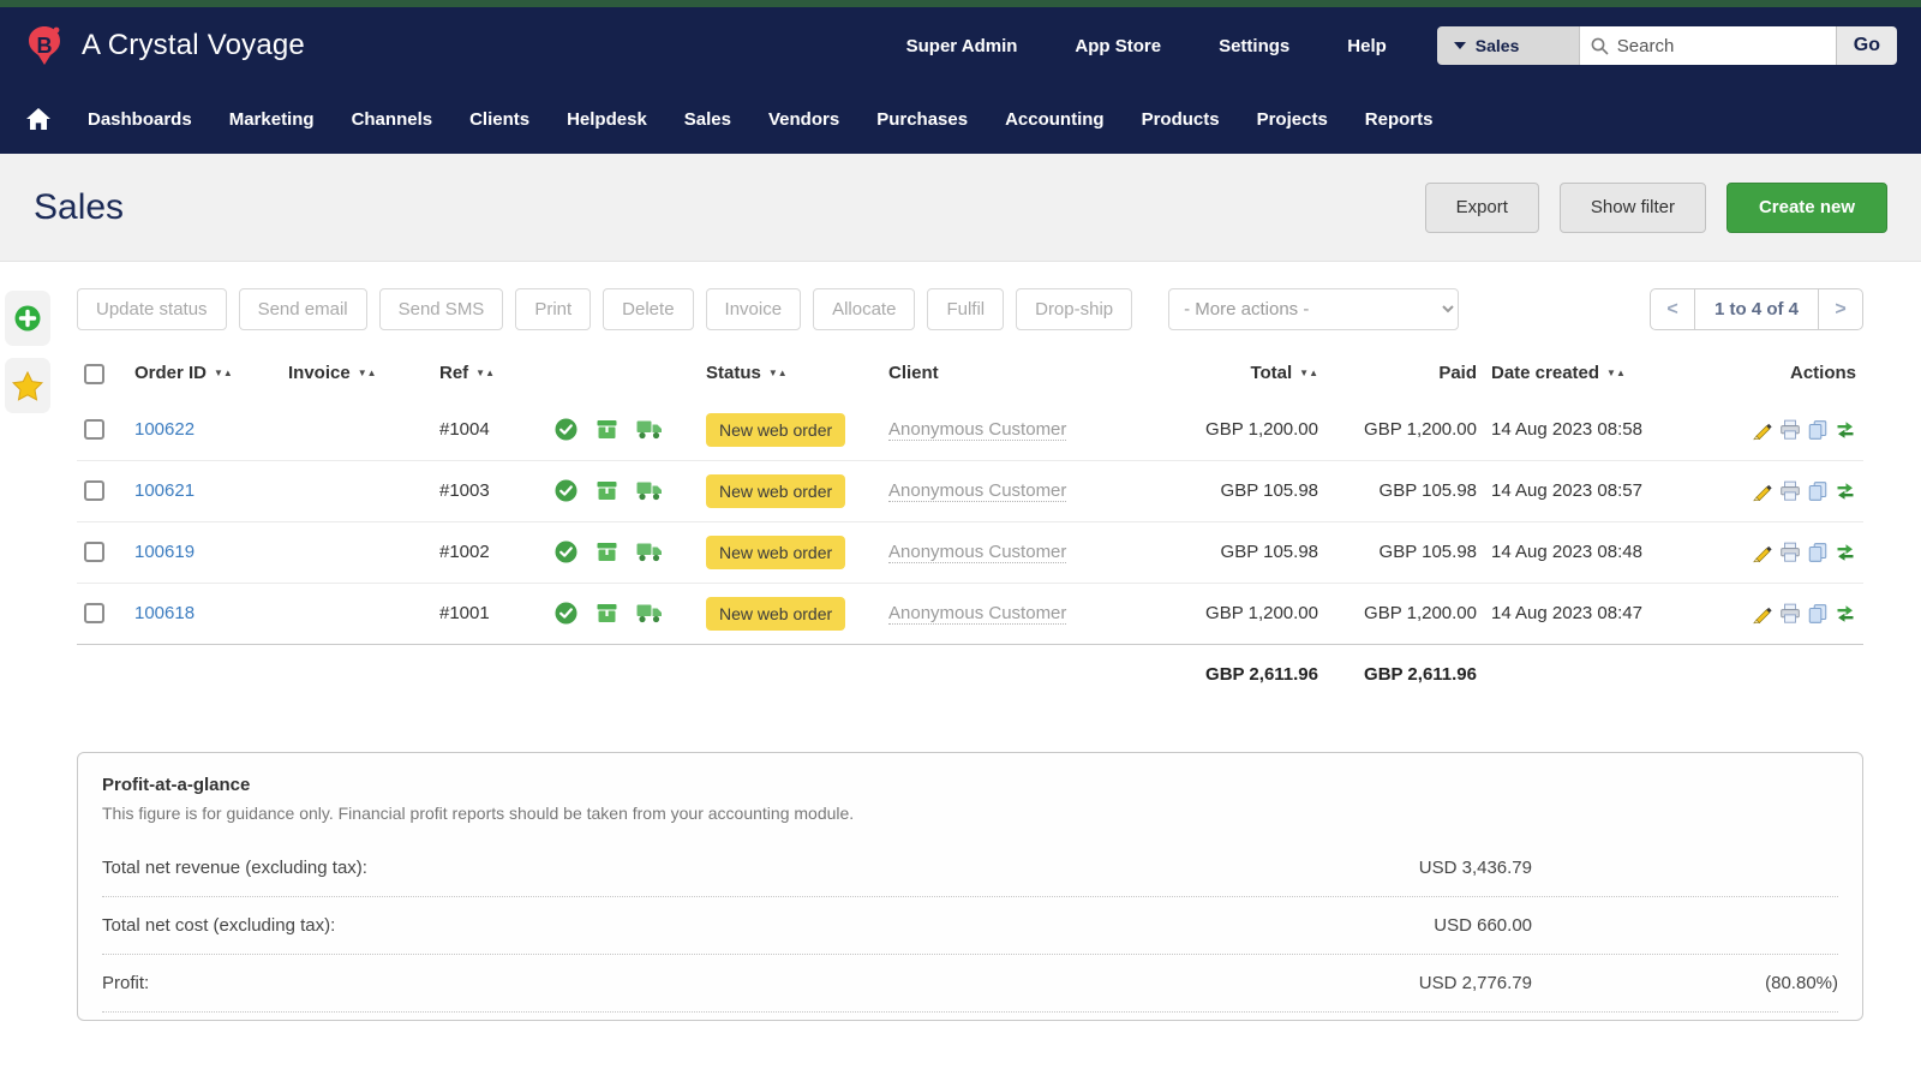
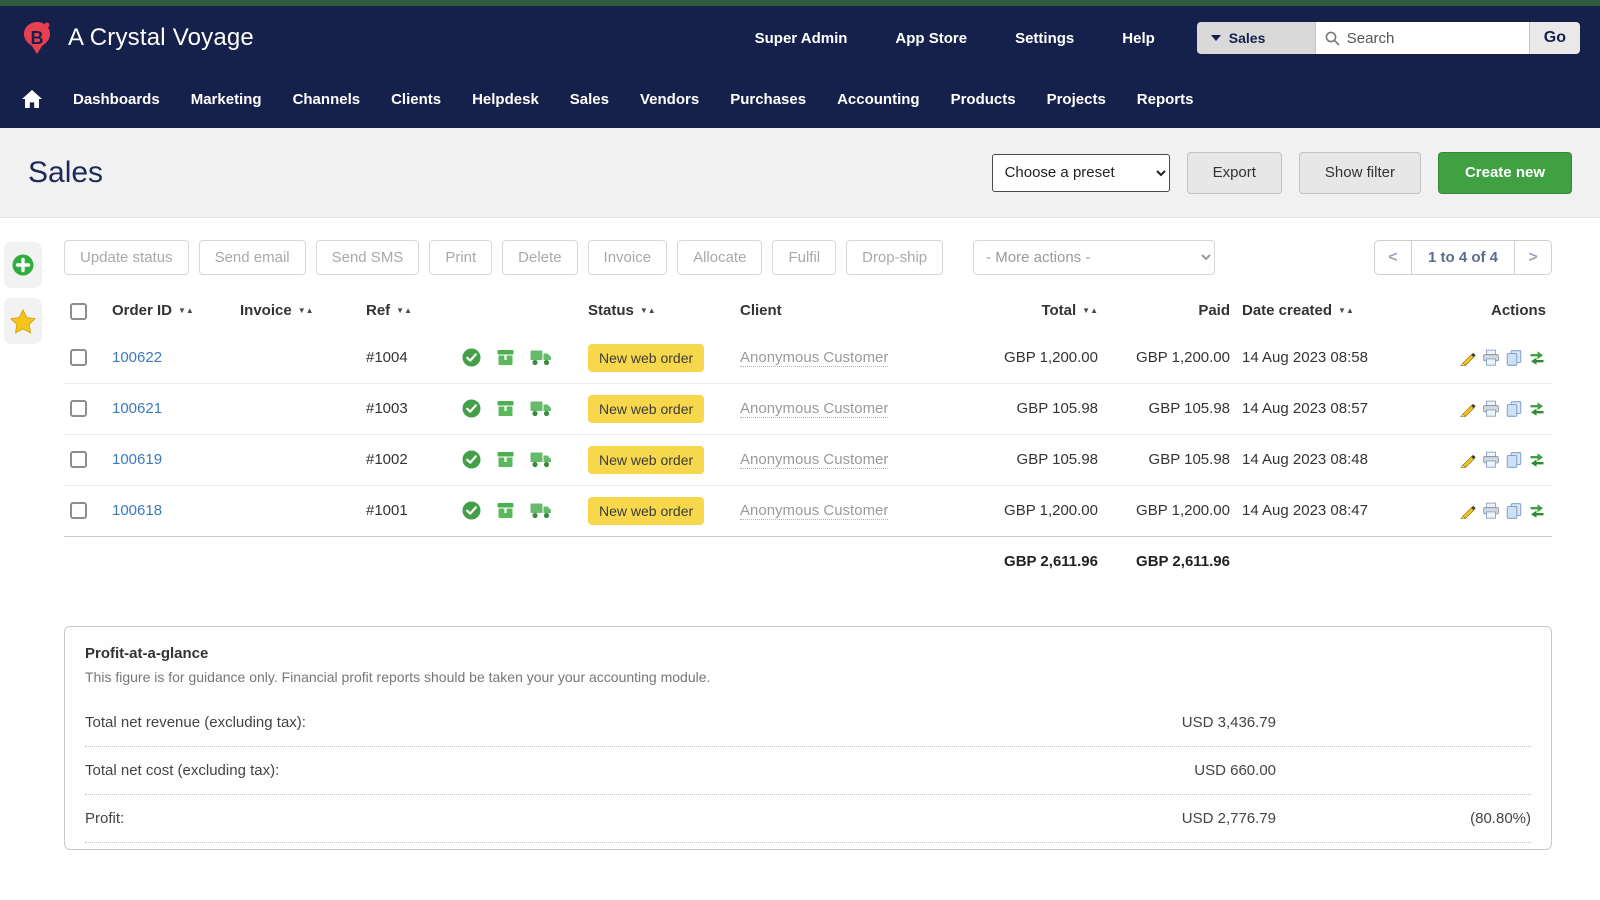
  B
  A Crystal Voyage
  Super Admin
  App Store
  Settings
  Help
  Sales
  Search
  Go
  Dashboards
  Marketing
  Channels
  Clients
  Helpdesk
  Sales
  Vendors
  Purchases
  Accounting
  Products
  Projects
  Reports
  Sales
+ Choose a preset
  Export
  Show filter
  Create new
  Update status
  Send email
  Send SMS
  Print
  Delete
  Invoice
  Allocate
  Fulfil
  Drop-ship
  - More actions -
  <
  1 to 4 of 4
  >
  	Order ID	Invoice	Ref		Status	Client	Total	Paid	Date created	Actions
  	100622		#1004		New web order	Anonymous Customer	GBP 1,200.00	GBP 1,200.00	14 Aug 2023 08:58
  	100621		#1003		New web order	Anonymous Customer	GBP 105.98	GBP 105.98	14 Aug 2023 08:57
  	100619		#1002		New web order	Anonymous Customer	GBP 105.98	GBP 105.98	14 Aug 2023 08:48
  	100618		#1001		New web order	Anonymous Customer	GBP 1,200.00	GBP 1,200.00	14 Aug 2023 08:47
  							GBP 2,611.96	GBP 2,611.96
  Profit-at-a-glance
- This figure is for guidance only. Financial profit reports should be taken from your accounting module.
+ This figure is for guidance only. Financial profit reports should be taken your your accounting module.
  Total net revenue (excluding tax):
  USD 3,436.79
  Total net cost (excluding tax):
  USD 660.00
  Profit:
  USD 2,776.79
  (80.80%)
